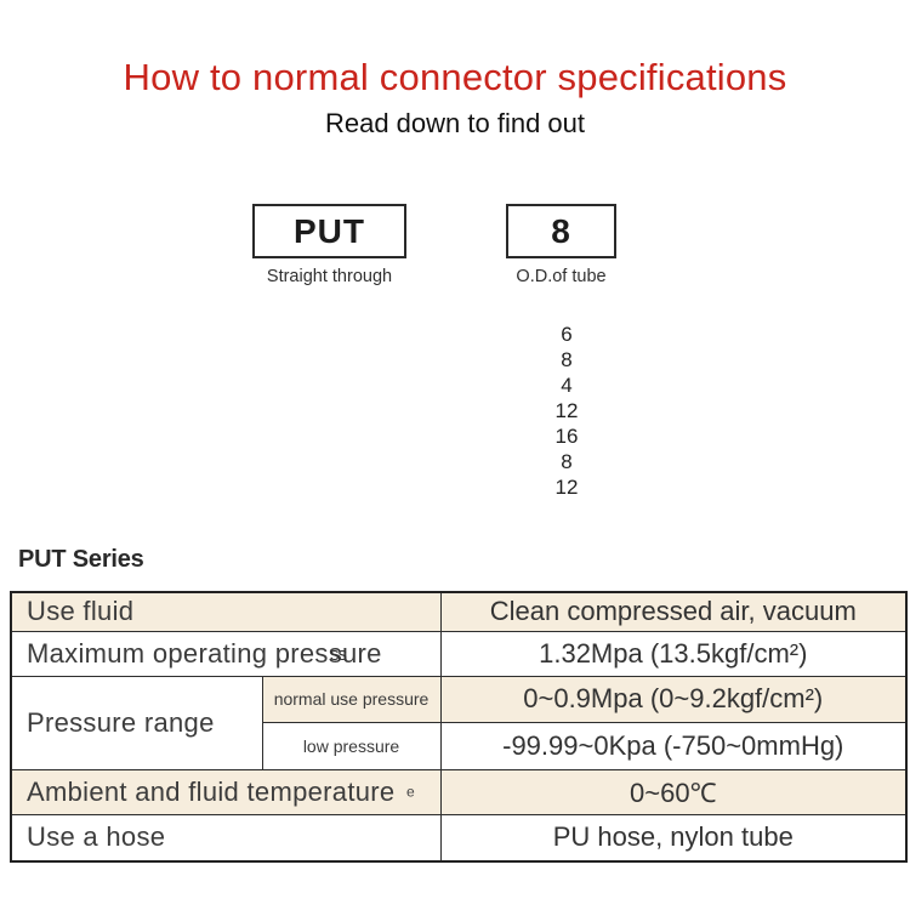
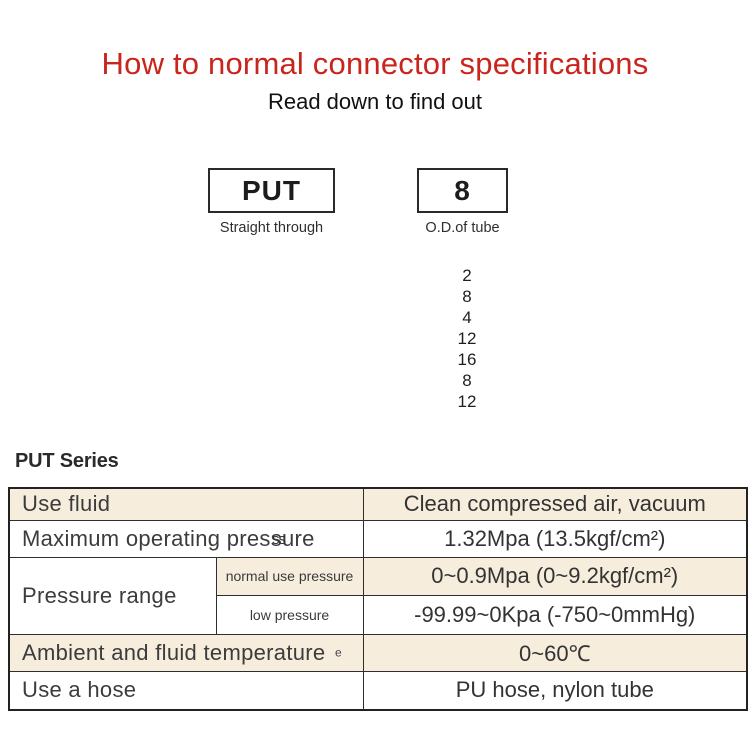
  How to normal connector specifications
  Read down to find out
  PUT
  Straight through
  8
  O.D.of tube
- 6
+ 2
  8
  4
  12
  16
  8
  12
  PUT Series
  Use fluid	Clean compressed air, vacuum
  Maximum operating pressure ss	1.32Mpa (13.5kgf/cm²)
  Pressure range	normal use pressure	0~0.9Mpa (0~9.2kgf/cm²)
  low pressure	-99.99~0Kpa (-750~0mmHg)
  Ambient and fluid temperature e	0~60℃
  Use a hose	PU hose, nylon tube
